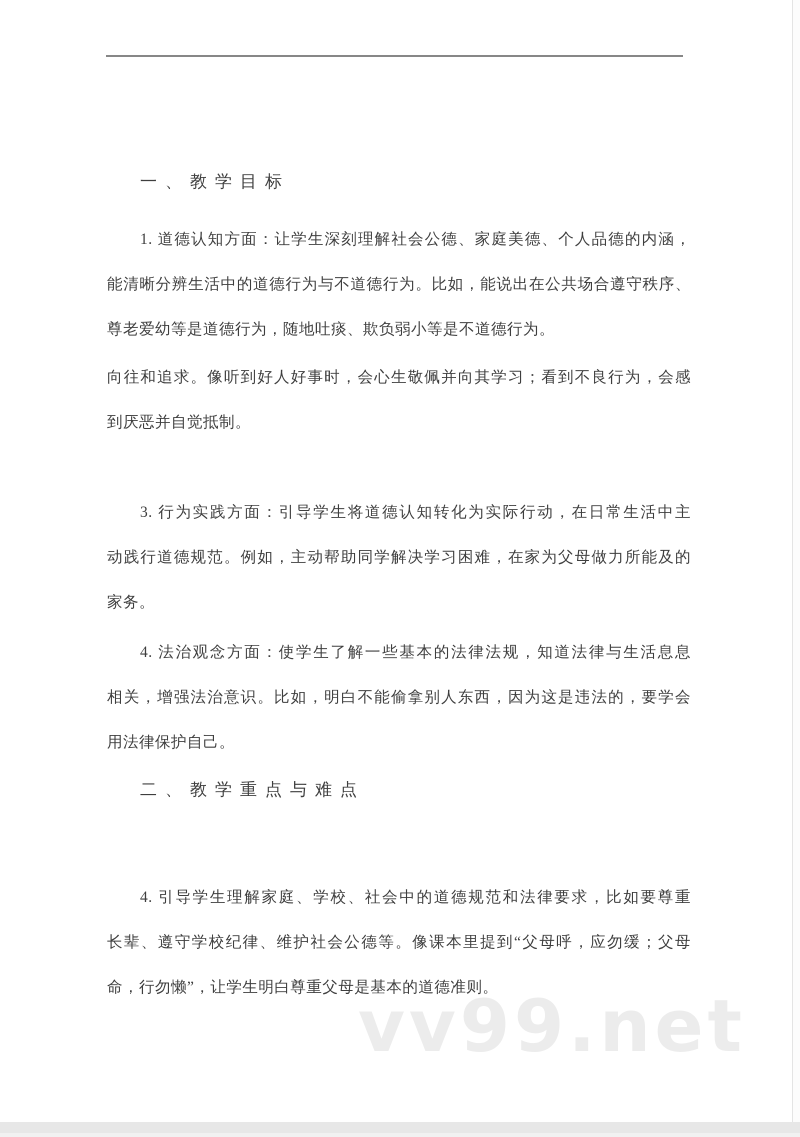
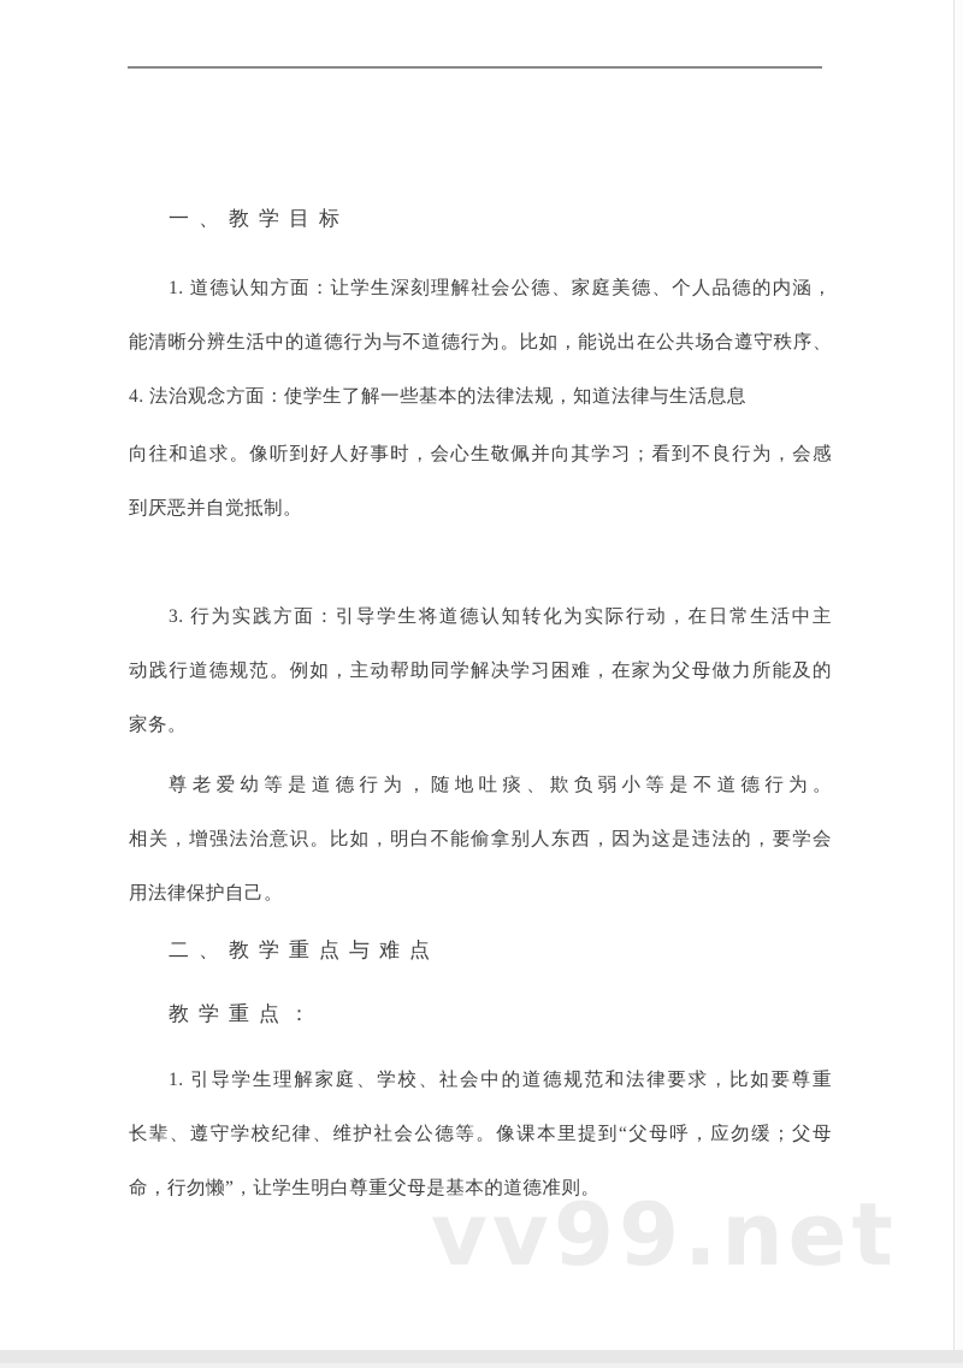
  一、教学目标
  1. 道德认知方面：让学生深刻理解社会公德、家庭美德、个人品德的内涵，
  能清晰分辨生活中的道德行为与不道德行为。比如，能说出在公共场合遵守秩序、
- 尊老爱幼等是道德行为，随地吐痰、欺负弱小等是不道德行为。
+ 4. 法治观念方面：使学生了解一些基本的法律法规，知道法律与生活息息
  向往和追求。像听到好人好事时，会心生敬佩并向其学习；看到不良行为，会感
  到厌恶并自觉抵制。
  3. 行为实践方面：引导学生将道德认知转化为实际行动，在日常生活中主
  动践行道德规范。例如，主动帮助同学解决学习困难，在家为父母做力所能及的
  家务。
- 4. 法治观念方面：使学生了解一些基本的法律法规，知道法律与生活息息
+ 尊老爱幼等是道德行为，随地吐痰、欺负弱小等是不道德行为。
  相关，增强法治意识。比如，明白不能偷拿别人东西，因为这是违法的，要学会
  用法律保护自己。
  二、教学重点与难点
+ 教学重点：
- 4. 引导学生理解家庭、学校、社会中的道德规范和法律要求，比如要尊重
+ 1. 引导学生理解家庭、学校、社会中的道德规范和法律要求，比如要尊重
  长辈、遵守学校纪律、维护社会公德等。像课本里提到“父母呼，应勿缓；父母
  命，行勿懒”，让学生明白尊重父母是基本的道德准则。
  vv99.net
